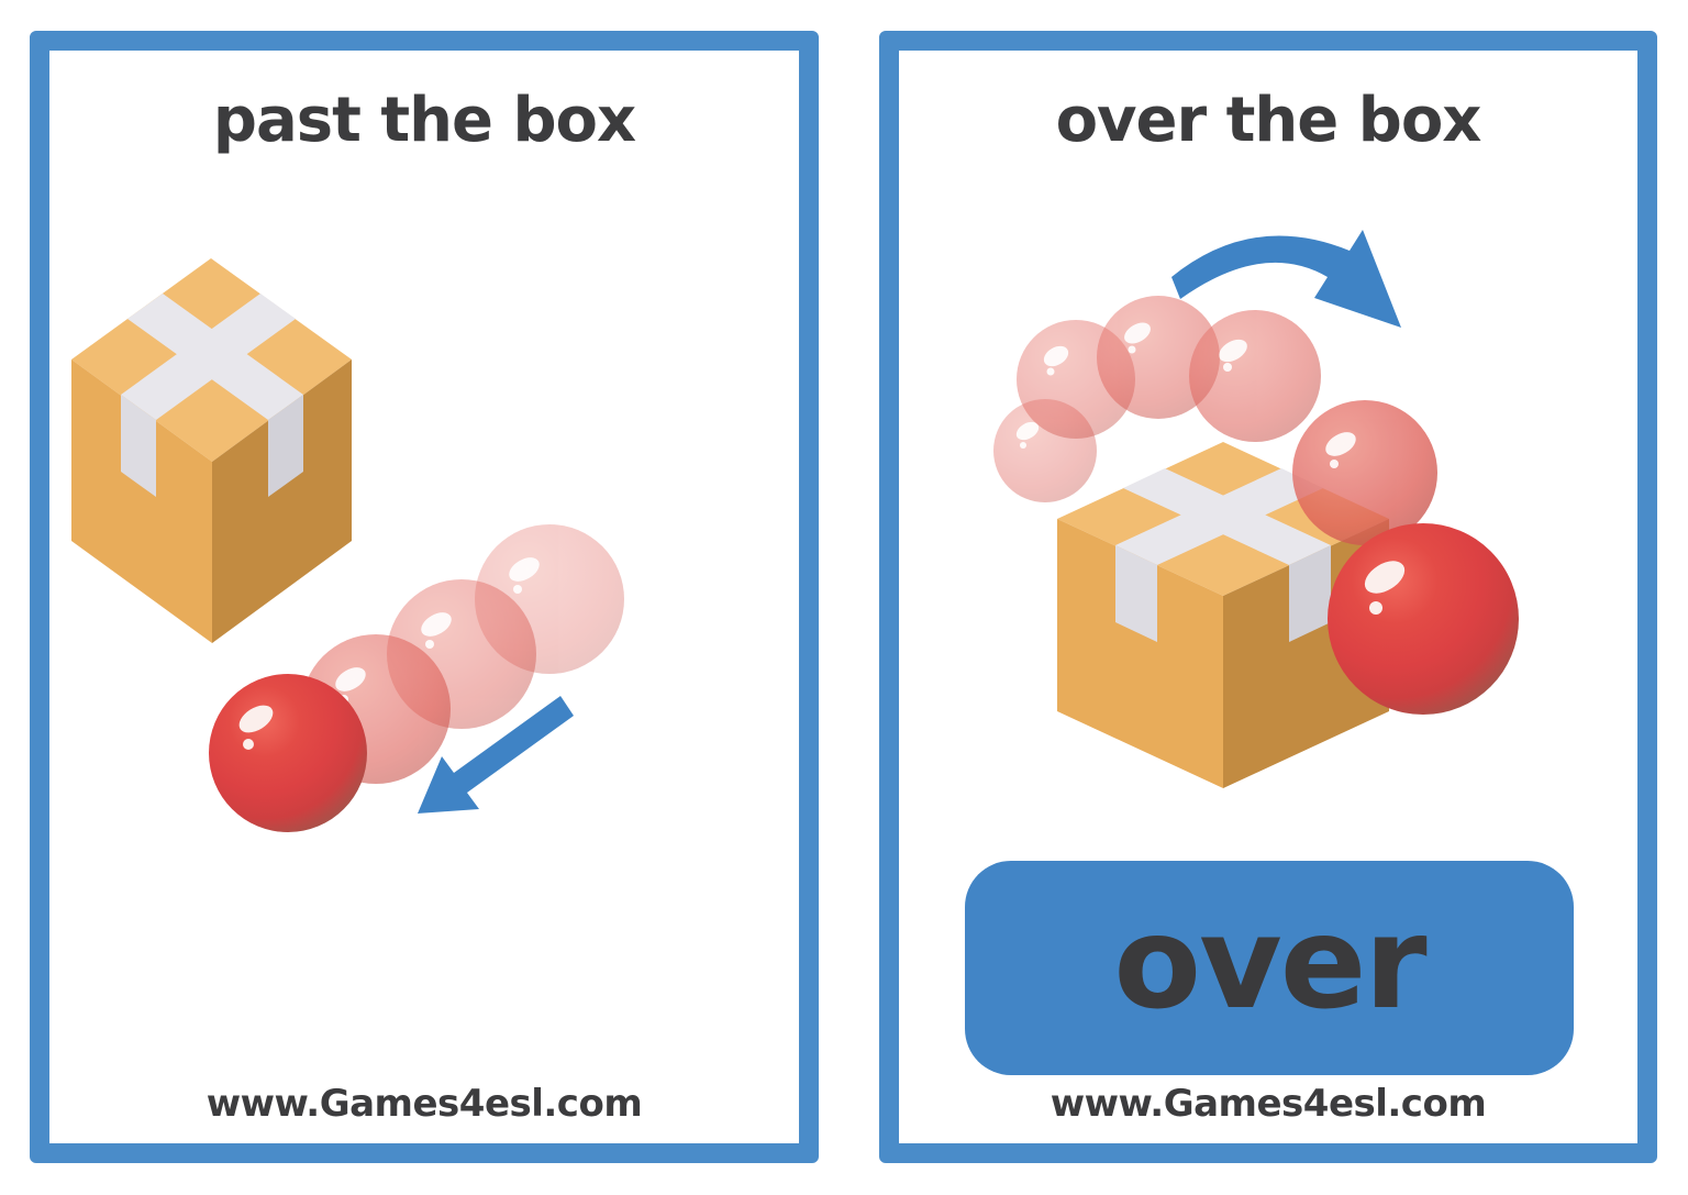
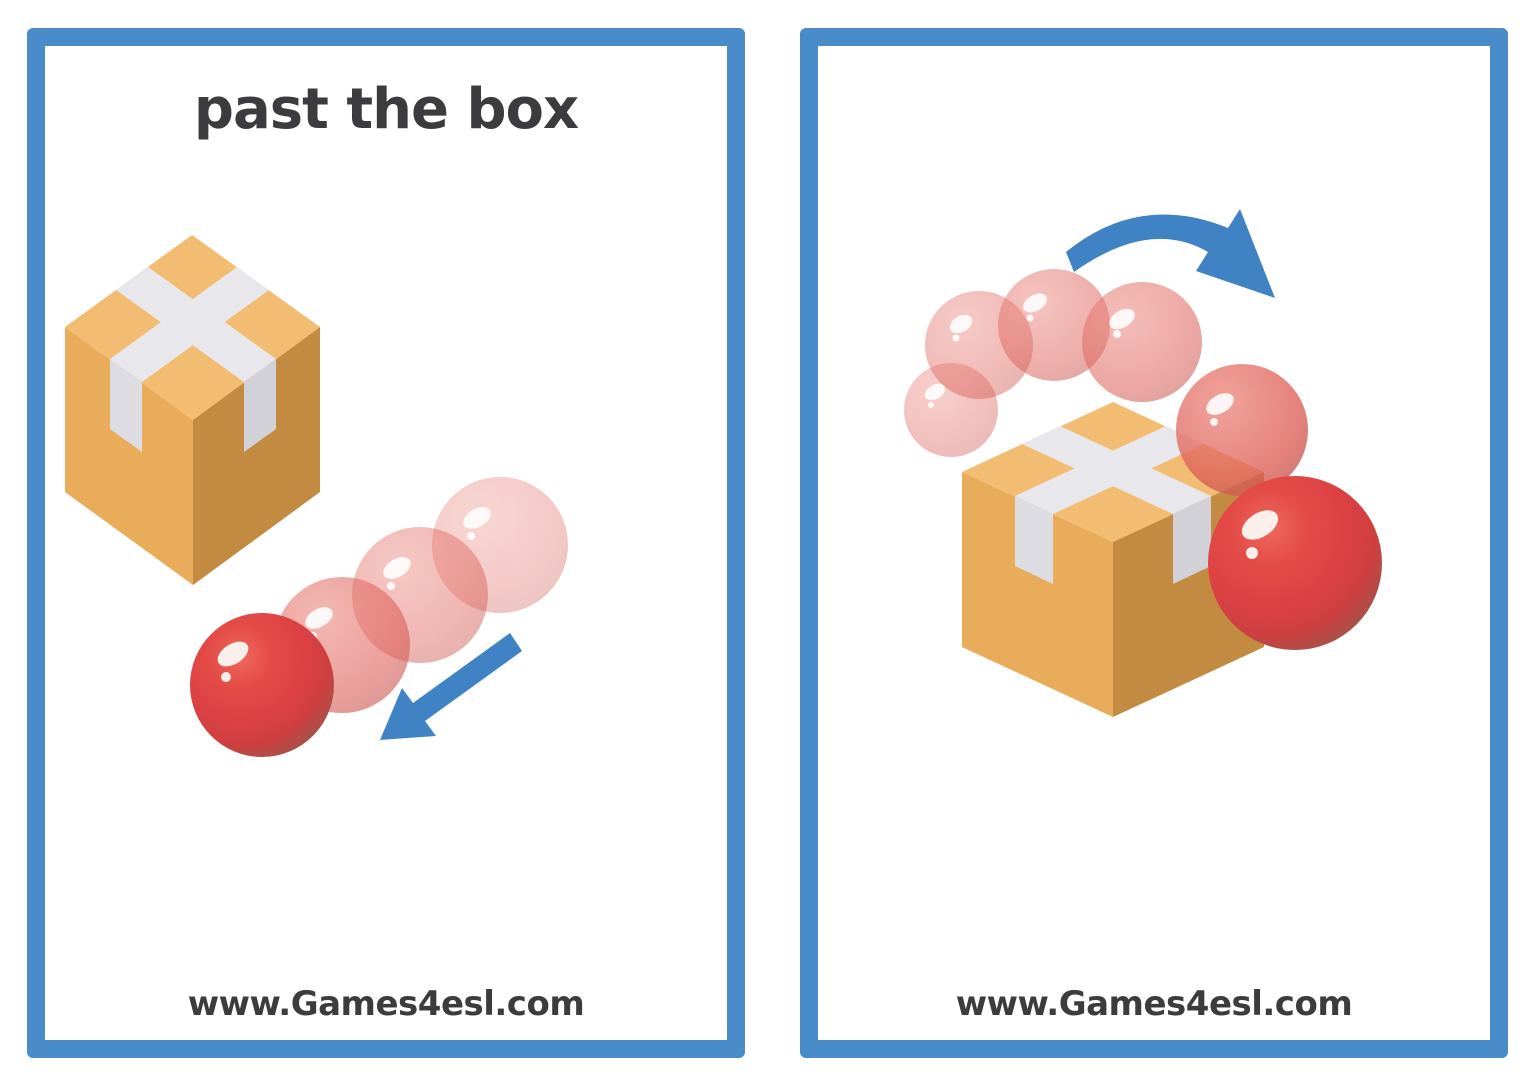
  past the box
  www.Games4esl.com
- over the box
- over
  www.Games4esl.com
